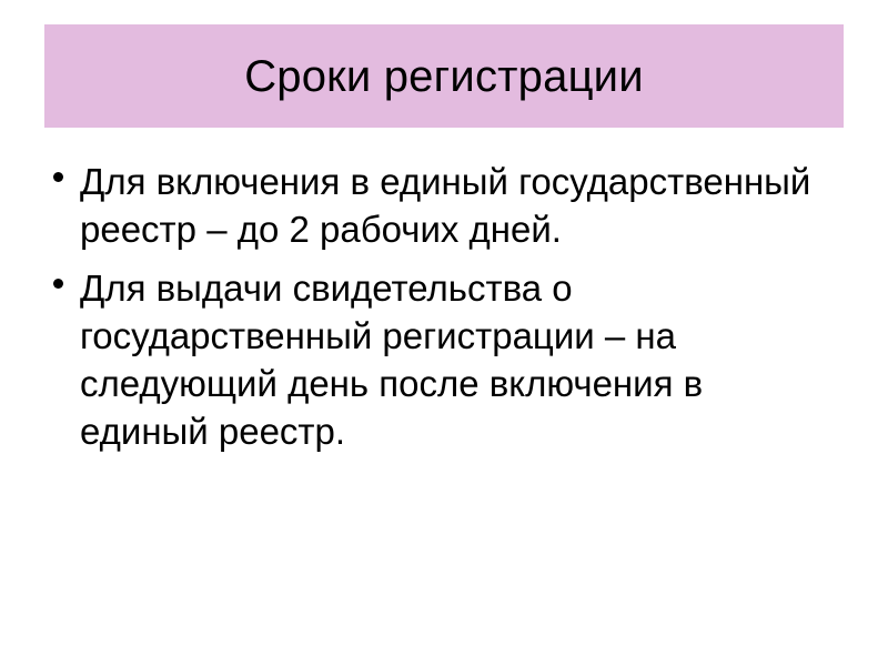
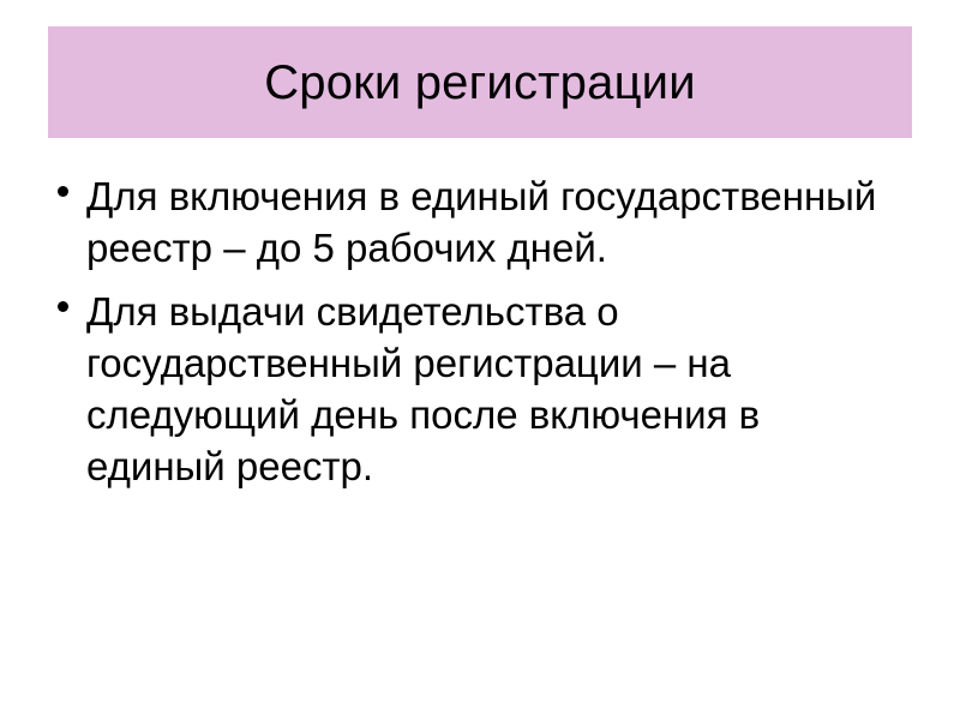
  Сроки регистрации
- Для включения в единый государственный реестр – до 2 рабочих дней.
+ Для включения в единый государственный реестр – до 5 рабочих дней.
  Для выдачи свидетельства о государственный регистрации – на следующий день после включения в единый реестр.
